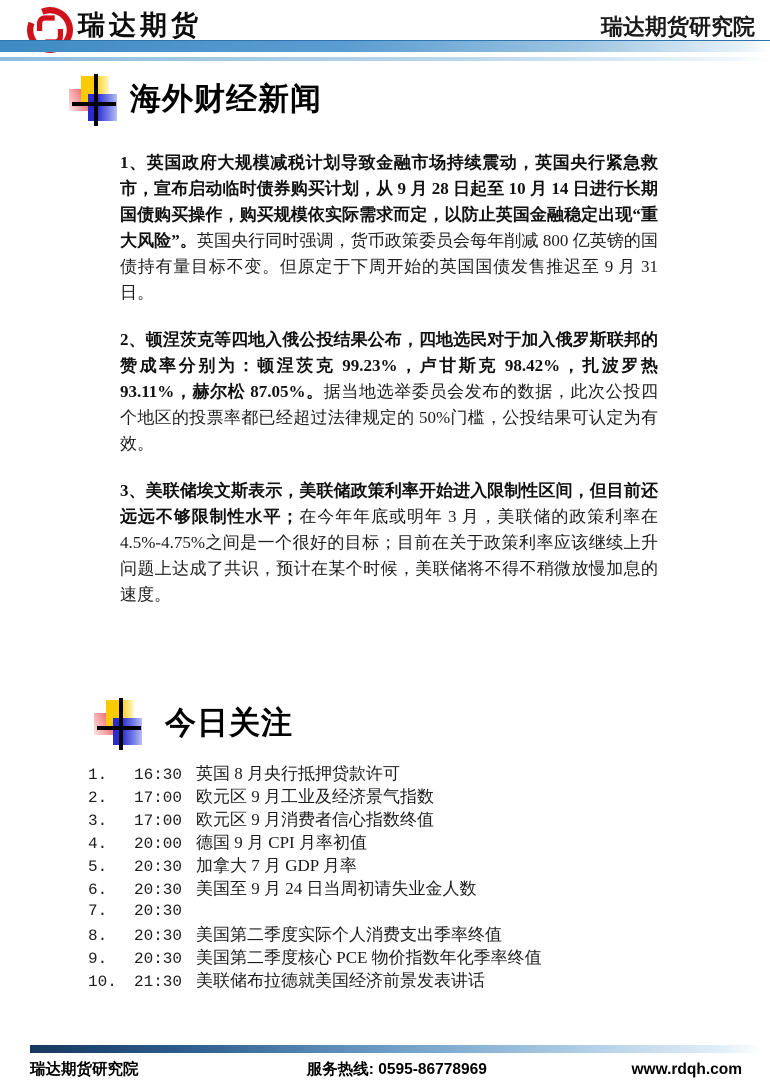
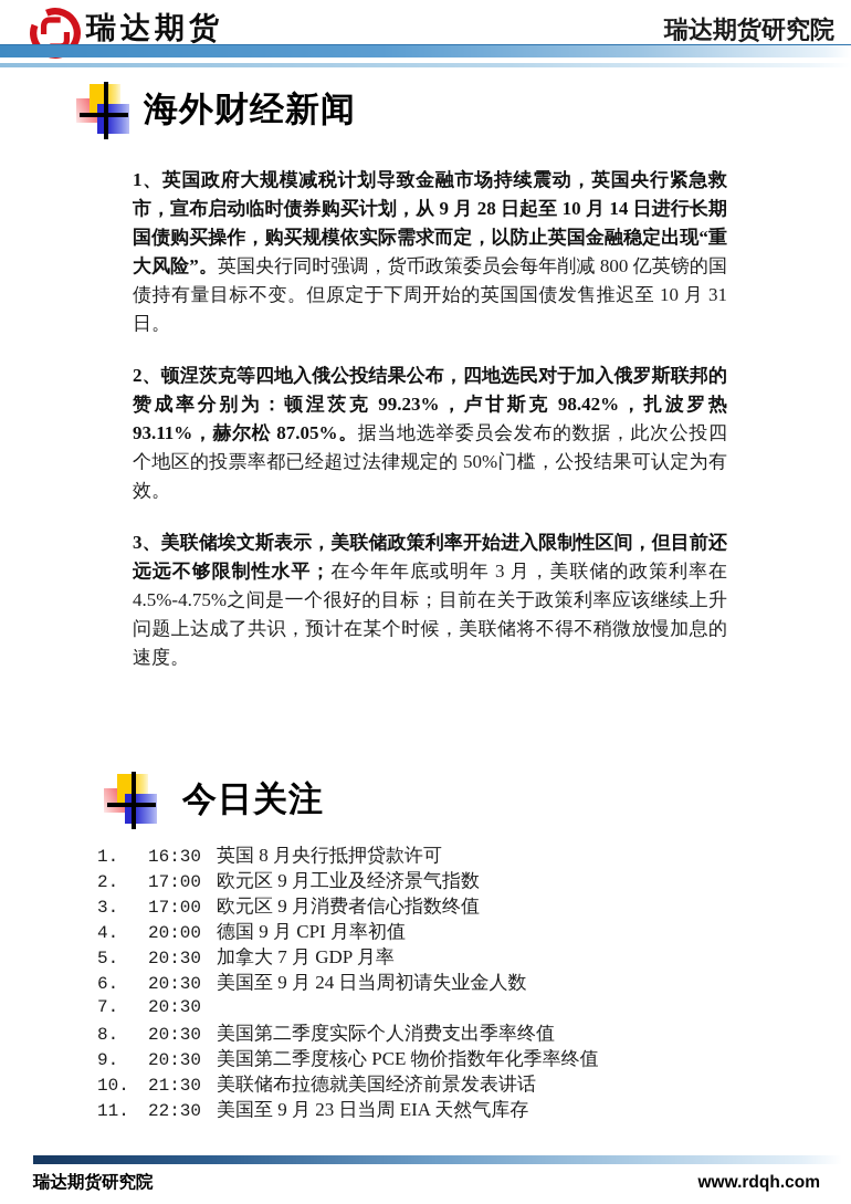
  瑞达期货
  瑞达期货研究院
  海外财经新闻
- 1、英国政府大规模减税计划导致金融市场持续震动，英国央行紧急救市，宣布启动临时债券购买计划，从 9 月 28 日起至 10 月 14 日进行长期国债购买操作，购买规模依实际需求而定，以防止英国金融稳定出现“重大风险”。英国央行同时强调，货币政策委员会每年削减 800 亿英镑的国债持有量目标不变。但原定于下周开始的英国国债发售推迟至 9 月 31 日。
+ 1、英国政府大规模减税计划导致金融市场持续震动，英国央行紧急救市，宣布启动临时债券购买计划，从 9 月 28 日起至 10 月 14 日进行长期国债购买操作，购买规模依实际需求而定，以防止英国金融稳定出现“重大风险”。英国央行同时强调，货币政策委员会每年削减 800 亿英镑的国债持有量目标不变。但原定于下周开始的英国国债发售推迟至 10 月 31 日。
  2、顿涅茨克等四地入俄公投结果公布，四地选民对于加入俄罗斯联邦的赞成率分别为：顿涅茨克 99.23%，卢甘斯克 98.42%，扎波罗热 93.11%，赫尔松 87.05%。据当地选举委员会发布的数据，此次公投四个地区的投票率都已经超过法律规定的 50%门槛，公投结果可认定为有效。
  3、美联储埃文斯表示，美联储政策利率开始进入限制性区间，但目前还远远不够限制性水平；在今年年底或明年 3 月，美联储的政策利率在 4.5%-4.75%之间是一个很好的目标；目前在关于政策利率应该继续上升问题上达成了共识，预计在某个时候，美联储将不得不稍微放慢加息的速度。
  今日关注
  1.
  16:30
  英国 8 月央行抵押贷款许可
  2.
  17:00
  欧元区 9 月工业及经济景气指数
  3.
  17:00
  欧元区 9 月消费者信心指数终值
  4.
  20:00
  德国 9 月 CPI 月率初值
  5.
  20:30
  加拿大 7 月 GDP 月率
  6.
  20:30
  美国至 9 月 24 日当周初请失业金人数
  7.
  20:30
  8.
  20:30
  美国第二季度实际个人消费支出季率终值
  9.
  20:30
  美国第二季度核心 PCE 物价指数年化季率终值
  10.
  21:30
  美联储布拉德就美国经济前景发表讲话
+ 11.
+ 22:30
+ 美国至 9 月 23 日当周 EIA 天然气库存
  瑞达期货研究院
- 服务热线: 0595-86778969
  www.rdqh.com
